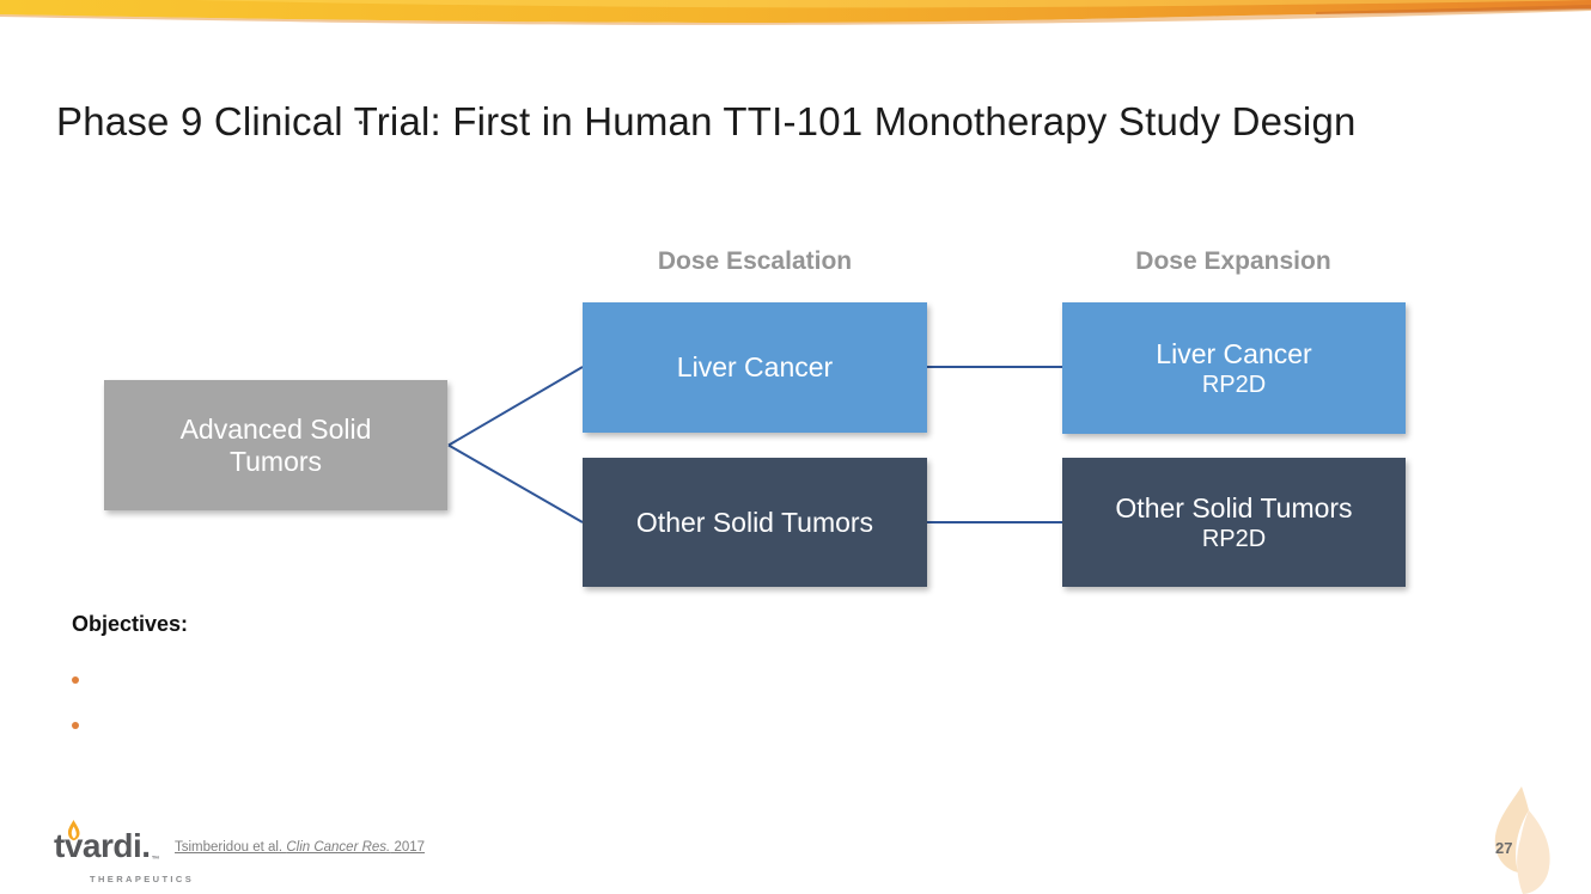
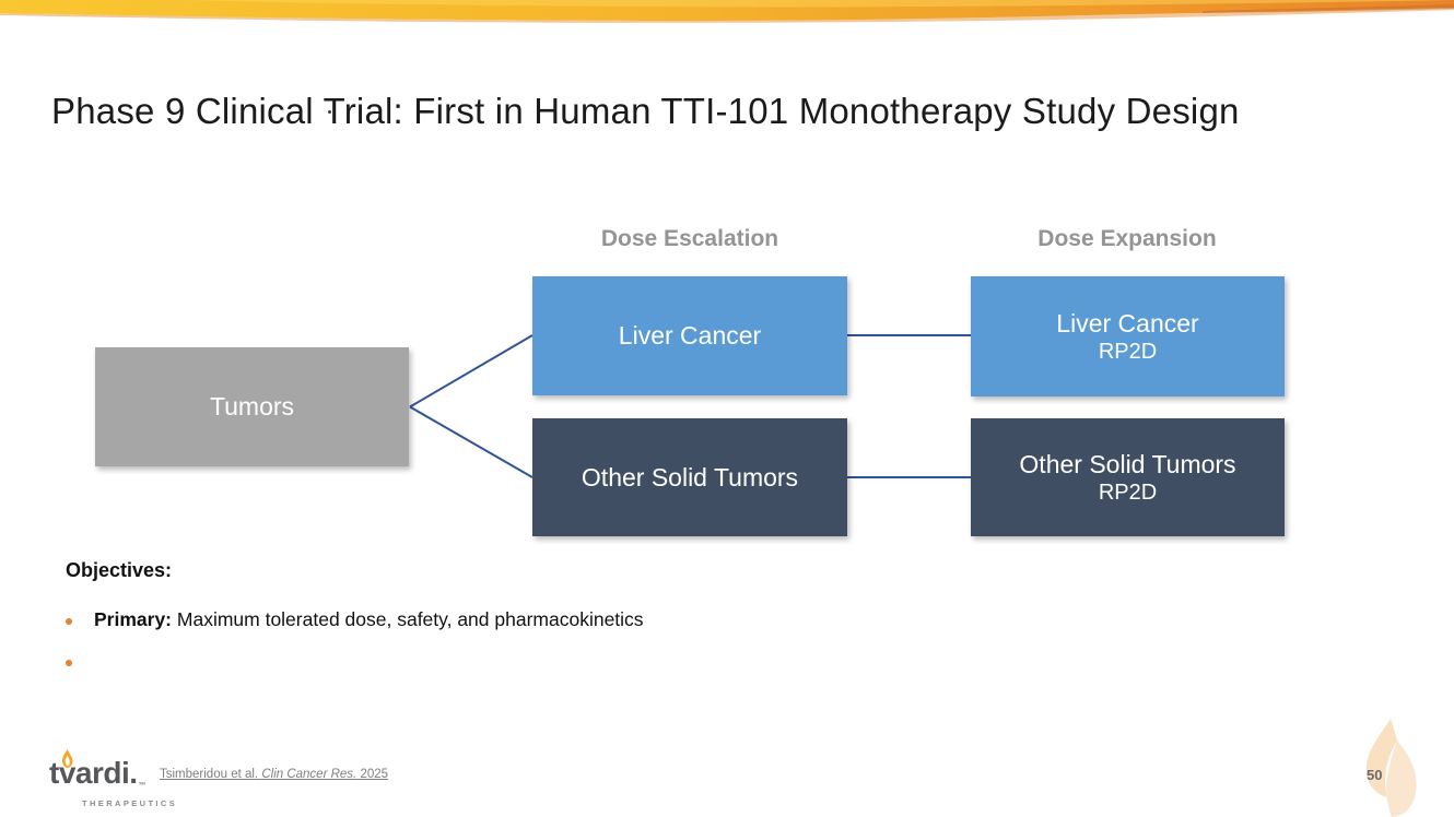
  Phase 9 Clinical Trial: First in Human TTI-101 Monotherapy Study Design
  Dose Escalation
  Dose Expansion
- Advanced Solid
  Tumors
  Liver Cancer
  Other Solid Tumors
  Liver Cancer
  RP2D
  Other Solid Tumors
  RP2D
  Objectives:
+ Primary: Maximum tolerated dose, safety, and pharmacokinetics
  tvardi.
  THERAPEUTICS
- Tsimberidou et al. Clin Cancer Res. 2017
+ Tsimberidou et al. Clin Cancer Res. 2025
- 27
+ 50
